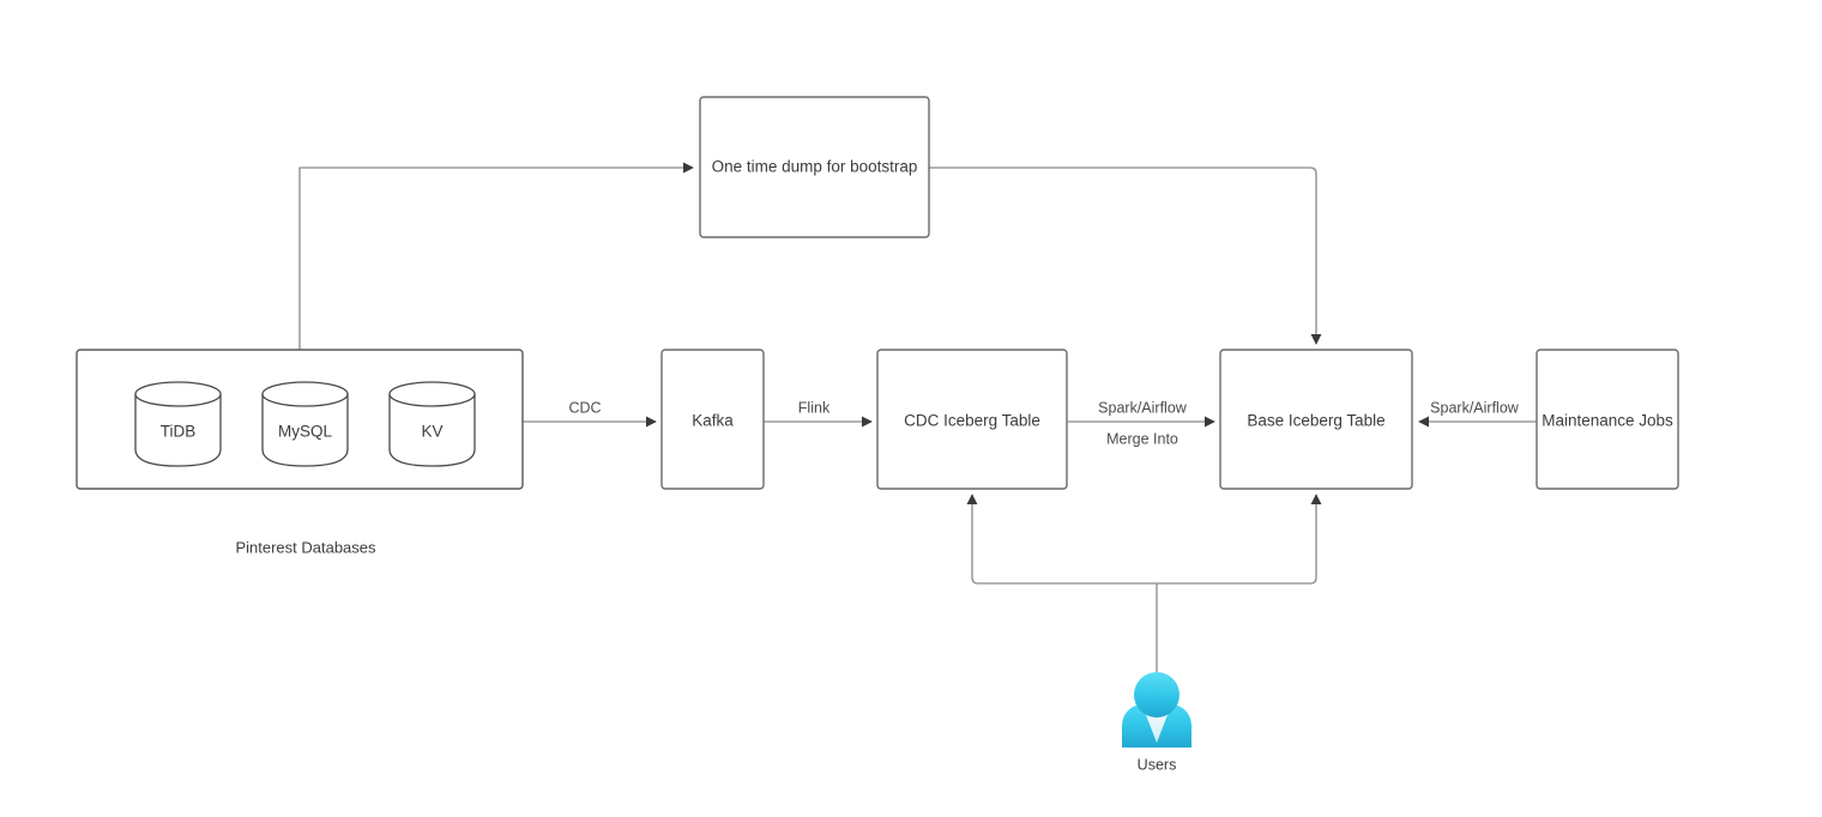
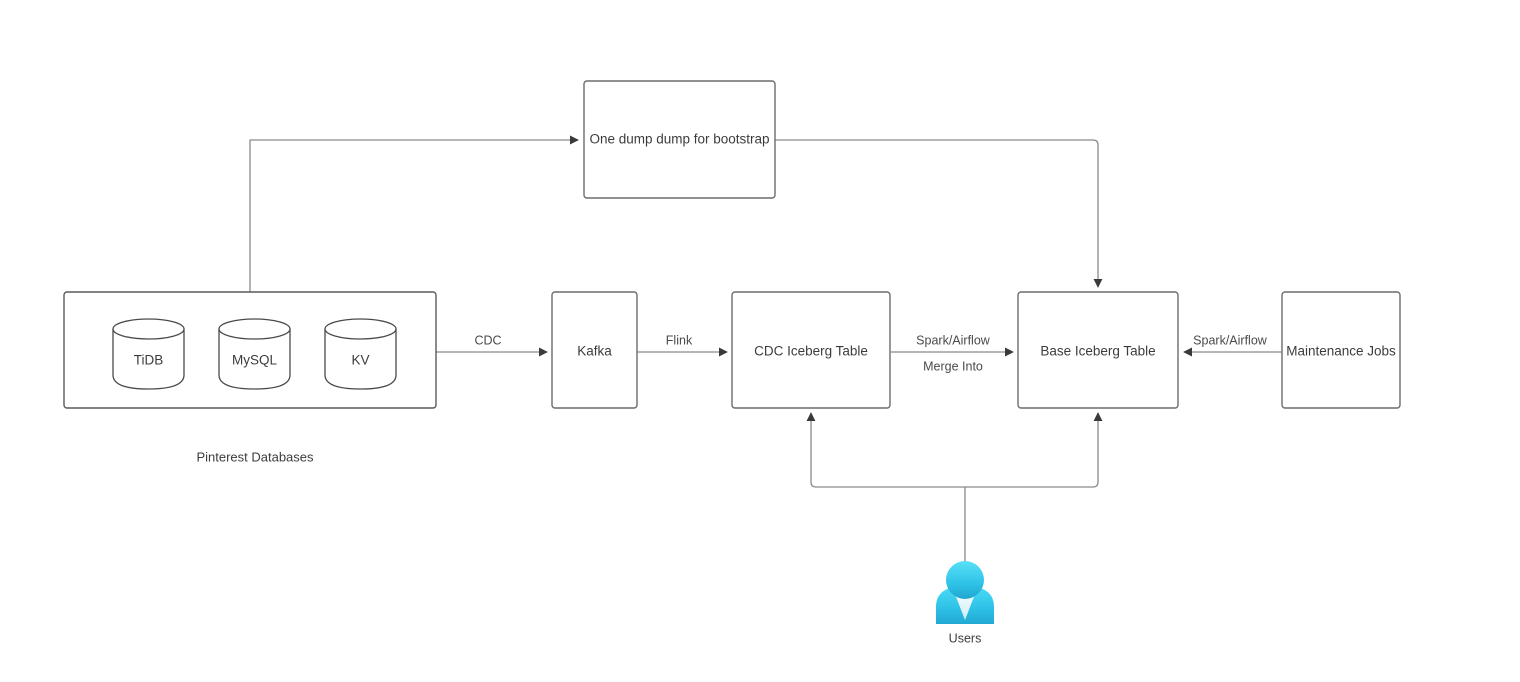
  CDC
  Flink
  Spark/Airflow
  Merge Into
  Spark/Airflow
- One time dump for bootstrap
+ One dump dump for bootstrap
  TiDB
  MySQL
  KV
  Pinterest Databases
  Kafka
  CDC Iceberg Table
  Base Iceberg Table
  Maintenance Jobs
  Users
